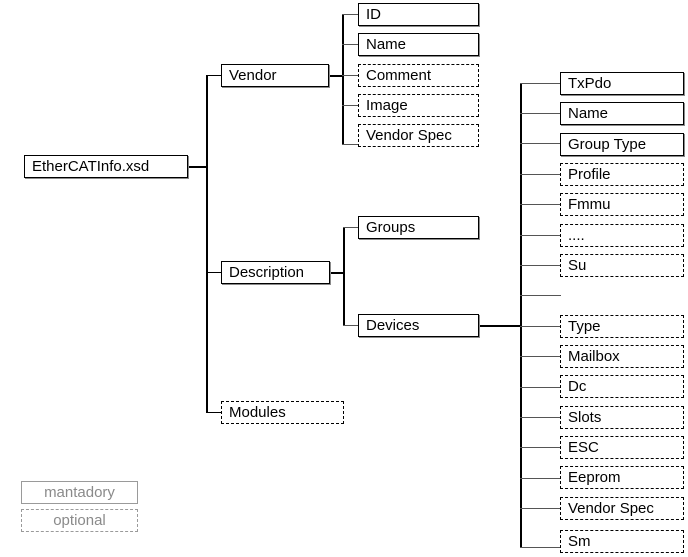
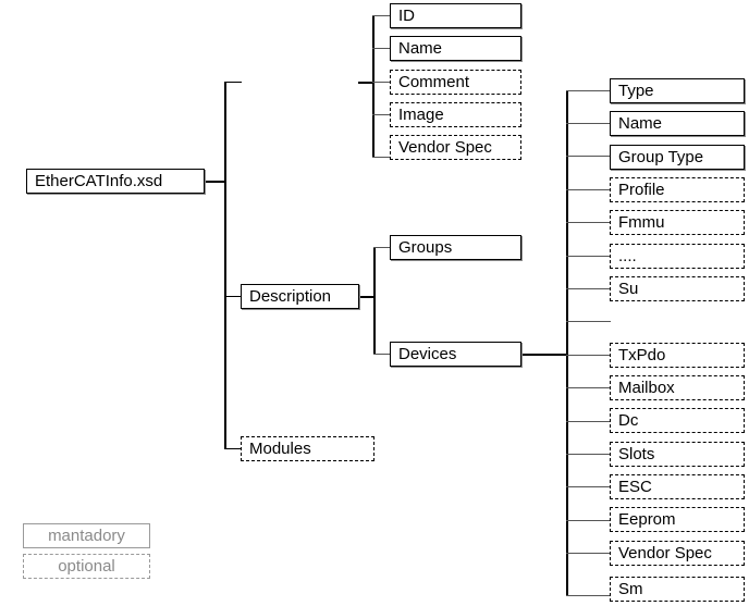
  EtherCATInfo.xsd
- Vendor
  Description
  Modules
  ID
  Name
  Comment
  Image
  Vendor Spec
  Groups
  Devices
- TxPdo
+ Type
  Name
  Group Type
  Profile
  Fmmu
  ....
  Su
- Type
+ TxPdo
  Mailbox
  Dc
  Slots
  ESC
  Eeprom
  Vendor Spec
  Sm
  mantadory
  optional
